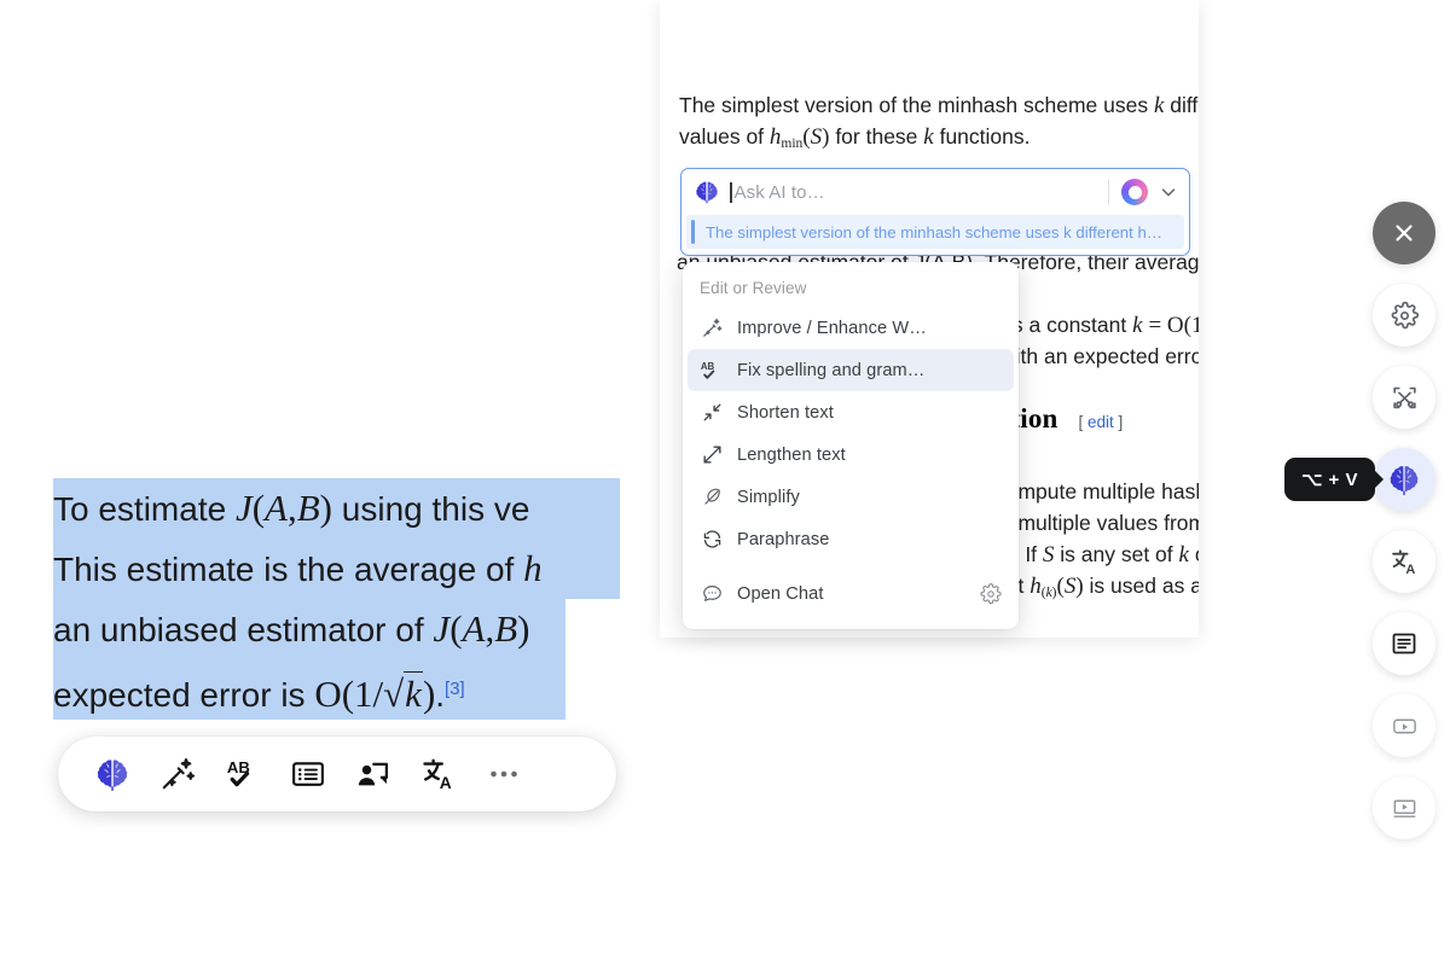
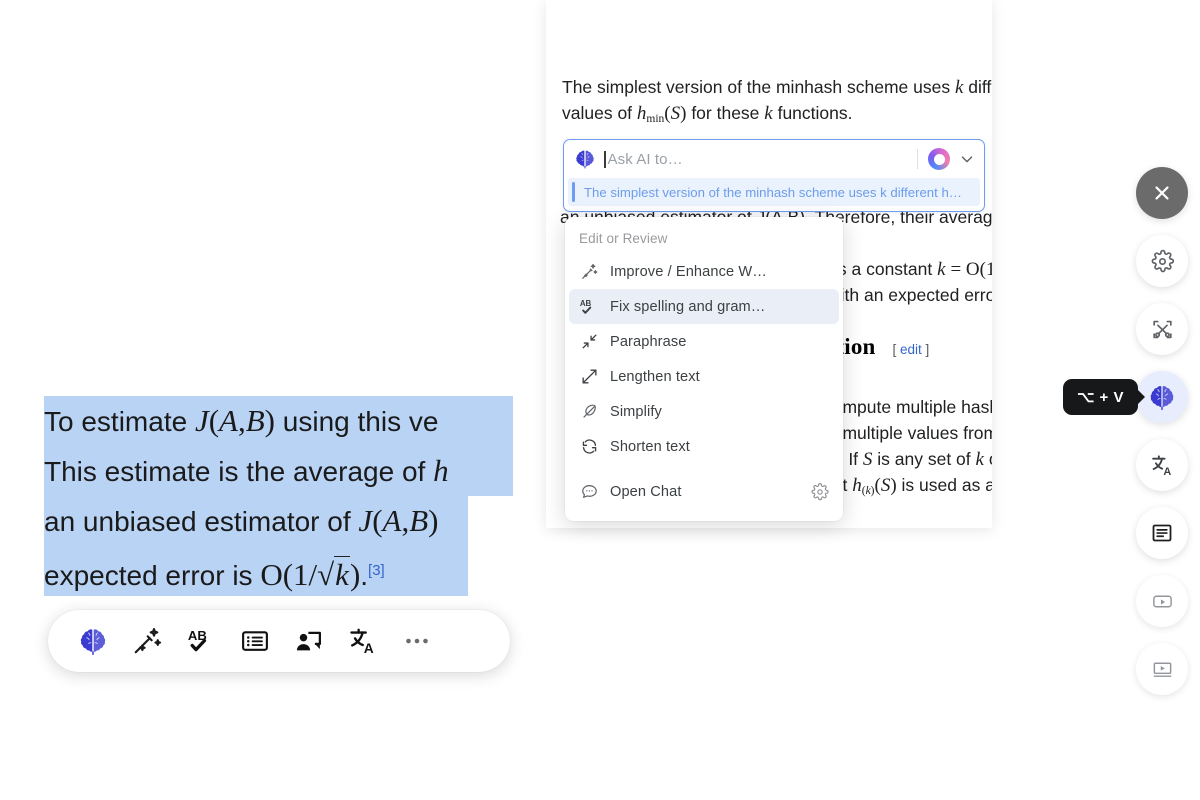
  The simplest version of the minhash scheme uses k diff
  values of hmin(S) for these k functions.
  a constant k = O(1
  th an expected erro
  ion [ edit ]
  mpute multiple has
  multiple values from
  If S is any set of k
  t h(k)(S) is used as a
  Ask AI to…
  The simplest version of the minhash scheme uses k different h…
  Edit or Review
  Improve / Enhance W…
  AB
  Fix spelling and gram…
- Shorten text
+ Paraphrase
  Lengthen text
  Simplify
- Paraphrase
+ Shorten text
  Open Chat
  To estimate J(A,B) using this ve
  This estimate is the average of h
  an unbiased estimator of J(A,B)
  expected error is O(1/√k).[3]
  AB
  A
  ⌥ + V
  A
